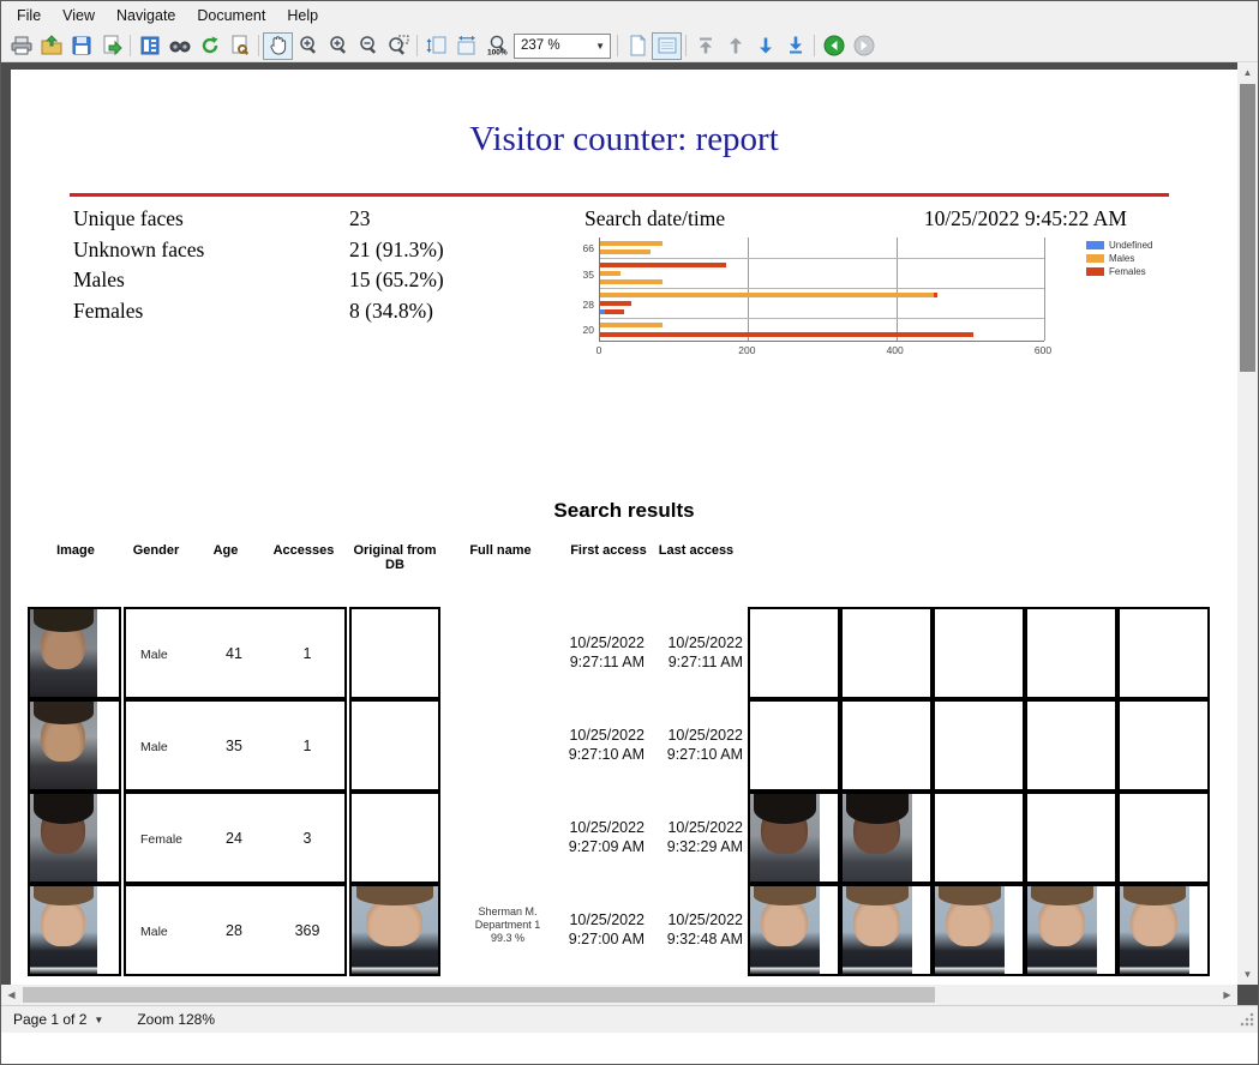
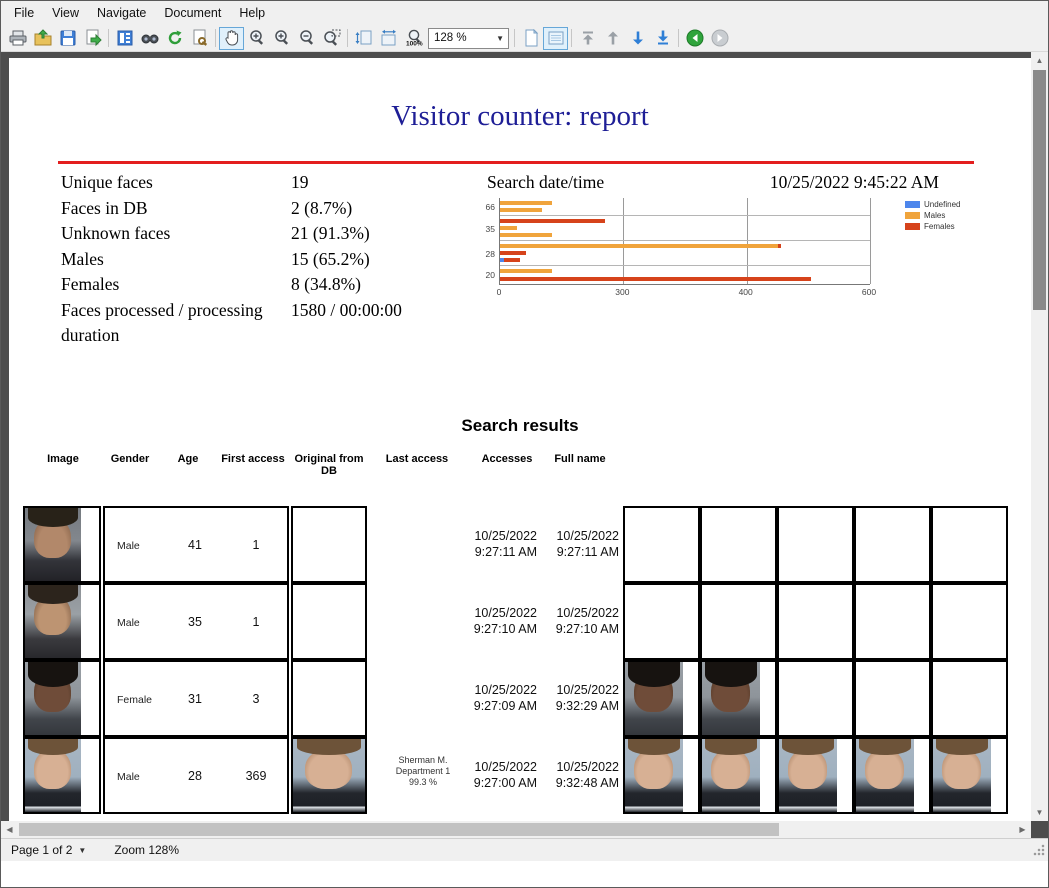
  File
  View
  Navigate
  Document
  Help
- 237 %
+ 128 %
  ▼
  Visitor counter: report
  Unique faces
- 23
+ 19
+ Faces in DB
+ 2 (8.7%)
  Unknown faces
  21 (91.3%)
  Males
  15 (65.2%)
  Females
  8 (34.8%)
+ Faces processed / processing duration
+ 1580 / 00:00:00
  Search date/time
  10/25/2022 9:45:22 AM
  66
  35
  28
  20
  0
- 200
+ 300
  400
  600
  Undefined
  Males
  Females
  Search results
  Image
  Gender
  Age
- Accesses
+ First access
  Original from DB
- Full name
+ Last access
- First access
+ Accesses
- Last access
+ Full name
  Male
  41
  1
  10/25/2022
  9:27:11 AM
  10/25/2022
  9:27:11 AM
  Male
  35
  1
  10/25/2022
  9:27:10 AM
  10/25/2022
  9:27:10 AM
  Female
- 24
+ 31
  3
  10/25/2022
  9:27:09 AM
  10/25/2022
  9:32:29 AM
  Male
  28
  369
  Sherman M.
  Department 1
  99.3 %
  10/25/2022
  9:27:00 AM
  10/25/2022
  9:32:48 AM
  ▲
  ▼
  ◀
  ▶
  Page 1 of 2
  ▼
  Zoom 128%
